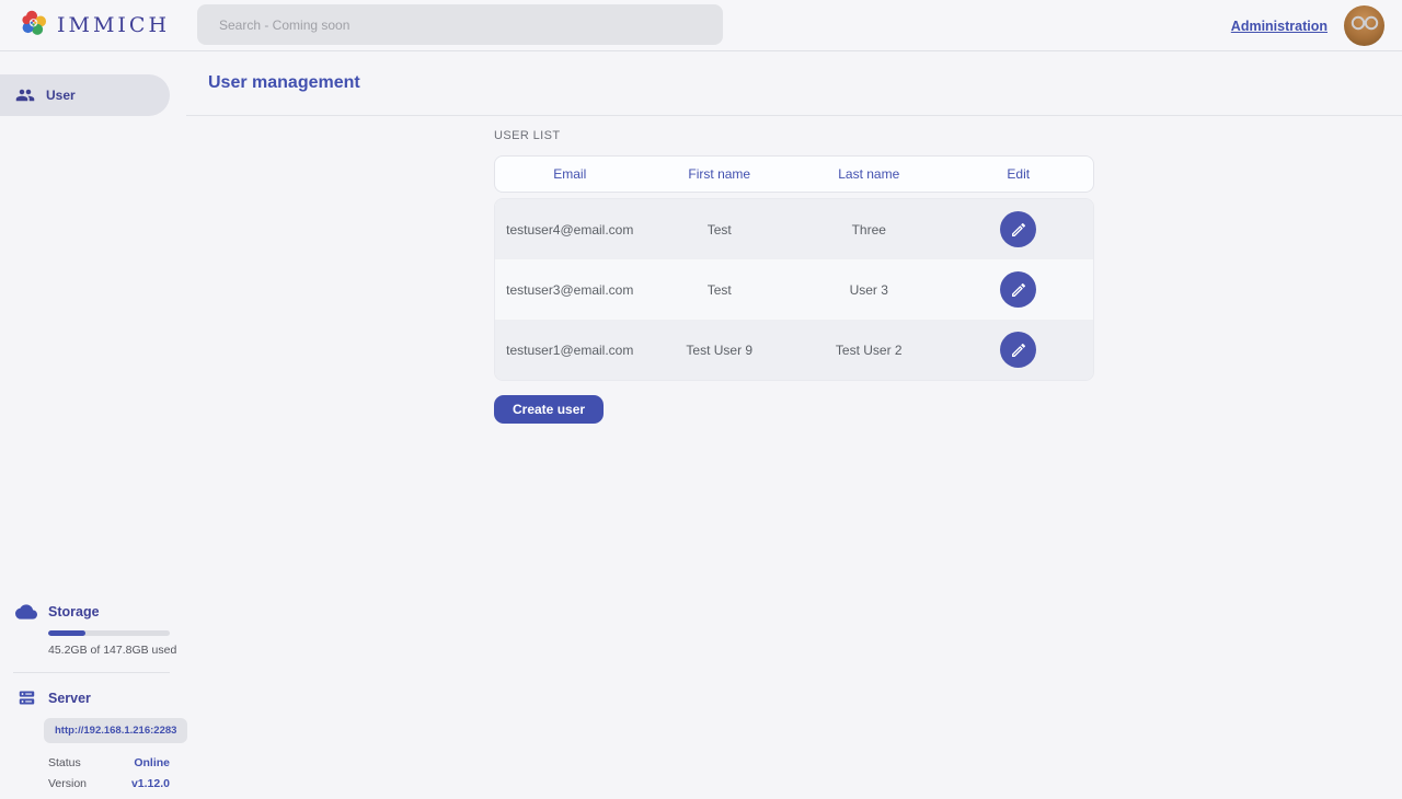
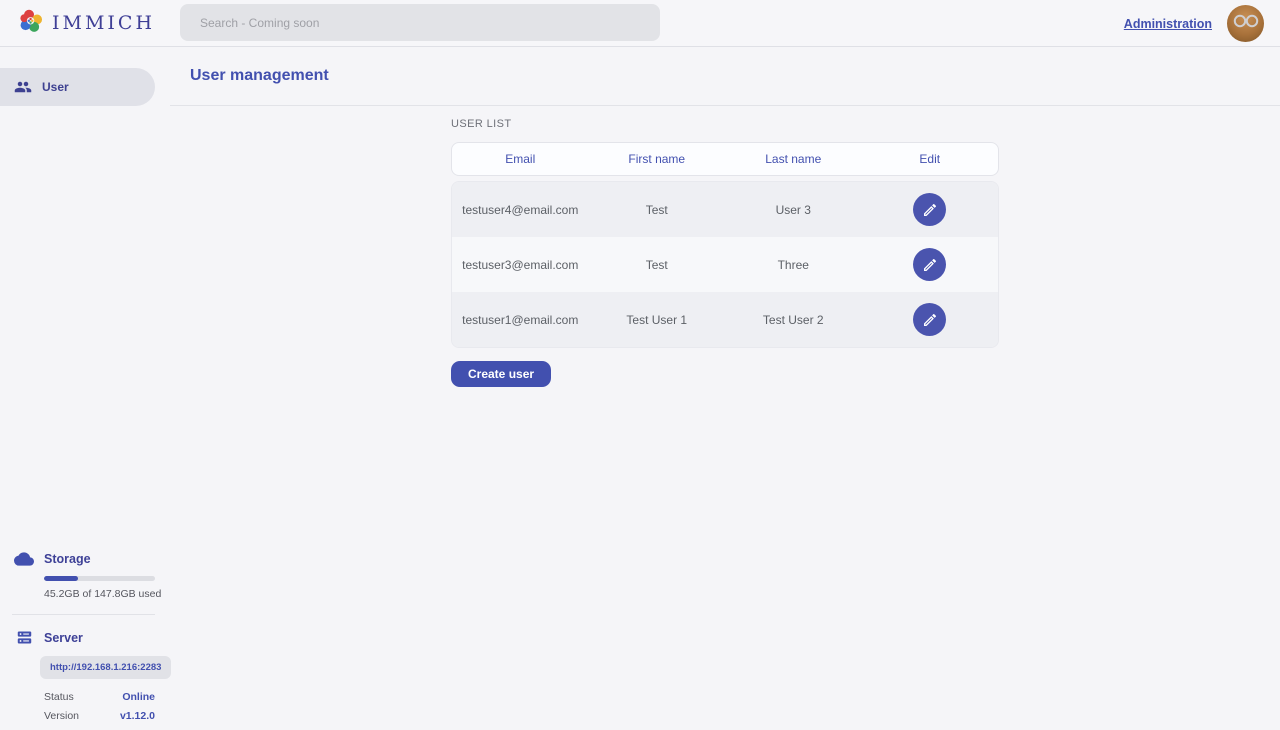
  IMMICH
  Search - Coming soon
  Administration
  User
  Storage
  45.2GB of 147.8GB used
  Server
  http://192.168.1.216:2283
  Status
  Online
  Version
  v1.12.0
  User management
  USER LIST
  Email
  First name
  Last name
  Edit
  testuser4@email.com
  Test
- Three
+ User 3
  testuser3@email.com
  Test
- User 3
+ Three
  testuser1@email.com
- Test User 9
+ Test User 1
  Test User 2
  Create user
